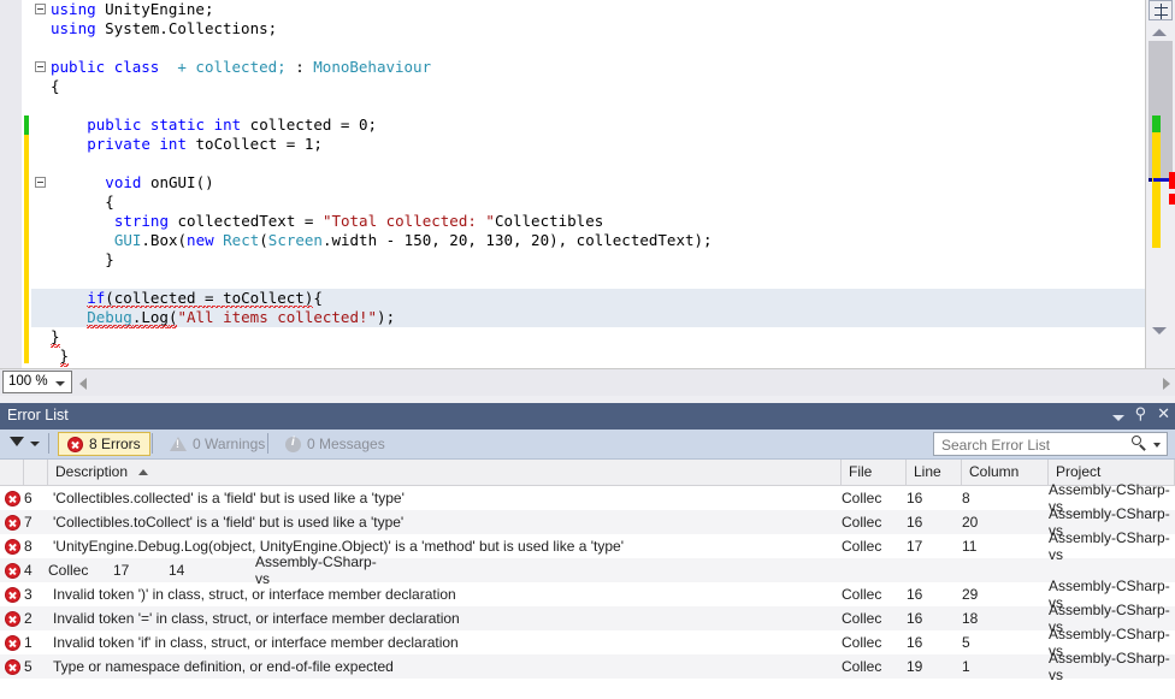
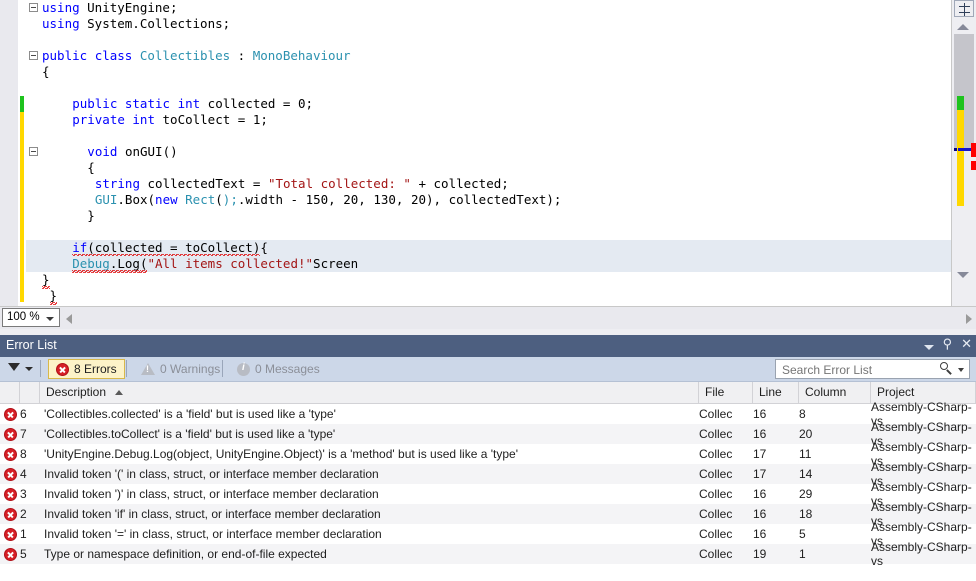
  using UnityEngine;
  using System.Collections;
- public class + collected; : MonoBehaviour
+ public class Collectibles : MonoBehaviour
  {
  public static int collected = 0;
  private int toCollect = 1;
  void onGUI()
  {
- string collectedText = "Total collected: "Collectibles
+ string collectedText = "Total collected: " + collected;
- GUI.Box(new Rect(Screen.width - 150, 20, 130, 20), collectedText);
+ GUI.Box(new Rect();.width - 150, 20, 130, 20), collectedText);
  }
  if(collected = toCollect){
- Debug.Log("All items collected!");
+ Debug.Log("All items collected!"Screen
  }
  }
  100 %
  Error List
  ⚲
  ✕
  8 Errors
  0 Warnings
  0 Messages
  Search Error List
  Description
  File
  Line
  Column
  Project
  6
  'Collectibles.collected' is a 'field' but is used like a 'type'
  Collec
  16
  8
  Assembly-CSharp-vs
  7
  'Collectibles.toCollect' is a 'field' but is used like a 'type'
  Collec
  16
  20
  Assembly-CSharp-vs
  8
  'UnityEngine.Debug.Log(object, UnityEngine.Object)' is a 'method' but is used like a 'type'
  Collec
  17
  11
  Assembly-CSharp-vs
  4
+ Invalid token '(' in class, struct, or interface member declaration
  Collec
  17
  14
  Assembly-CSharp-vs
  3
  Invalid token ')' in class, struct, or interface member declaration
  Collec
  16
  29
  Assembly-CSharp-vs
  2
- Invalid token '=' in class, struct, or interface member declaration
+ Invalid token 'if' in class, struct, or interface member declaration
  Collec
  16
  18
  Assembly-CSharp-vs
  1
- Invalid token 'if' in class, struct, or interface member declaration
+ Invalid token '=' in class, struct, or interface member declaration
  Collec
  16
  5
  Assembly-CSharp-vs
  5
  Type or namespace definition, or end-of-file expected
  Collec
  19
  1
  Assembly-CSharp-vs
